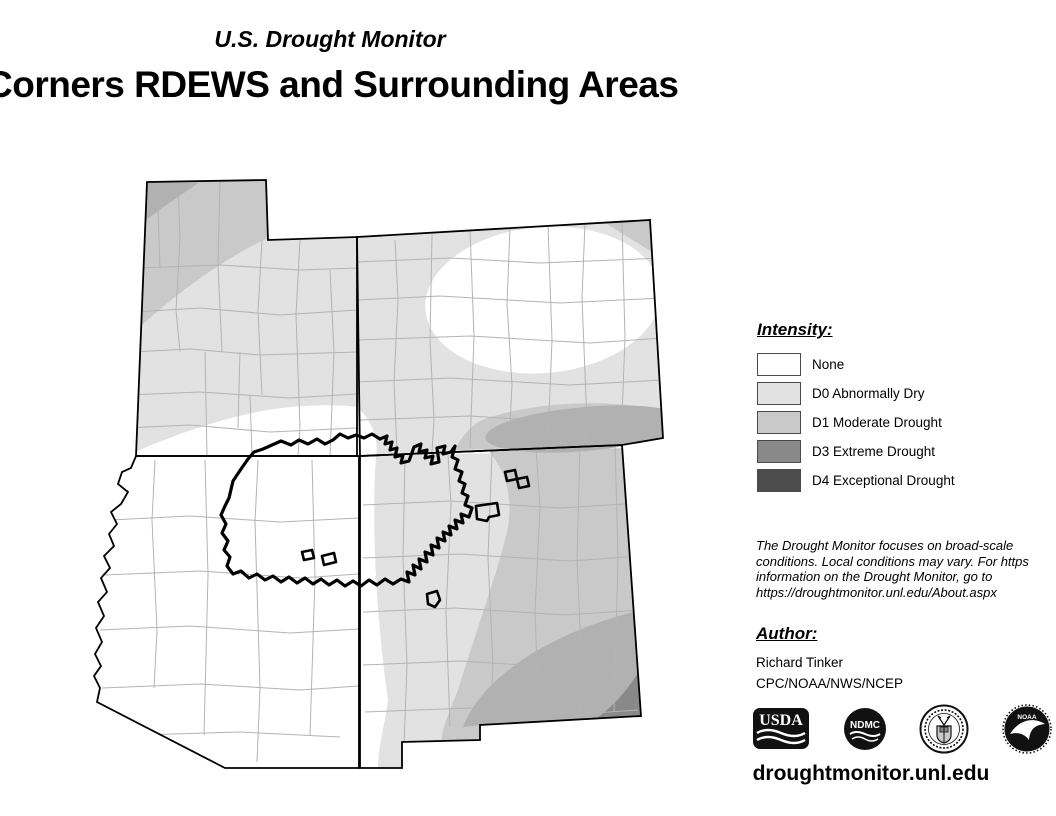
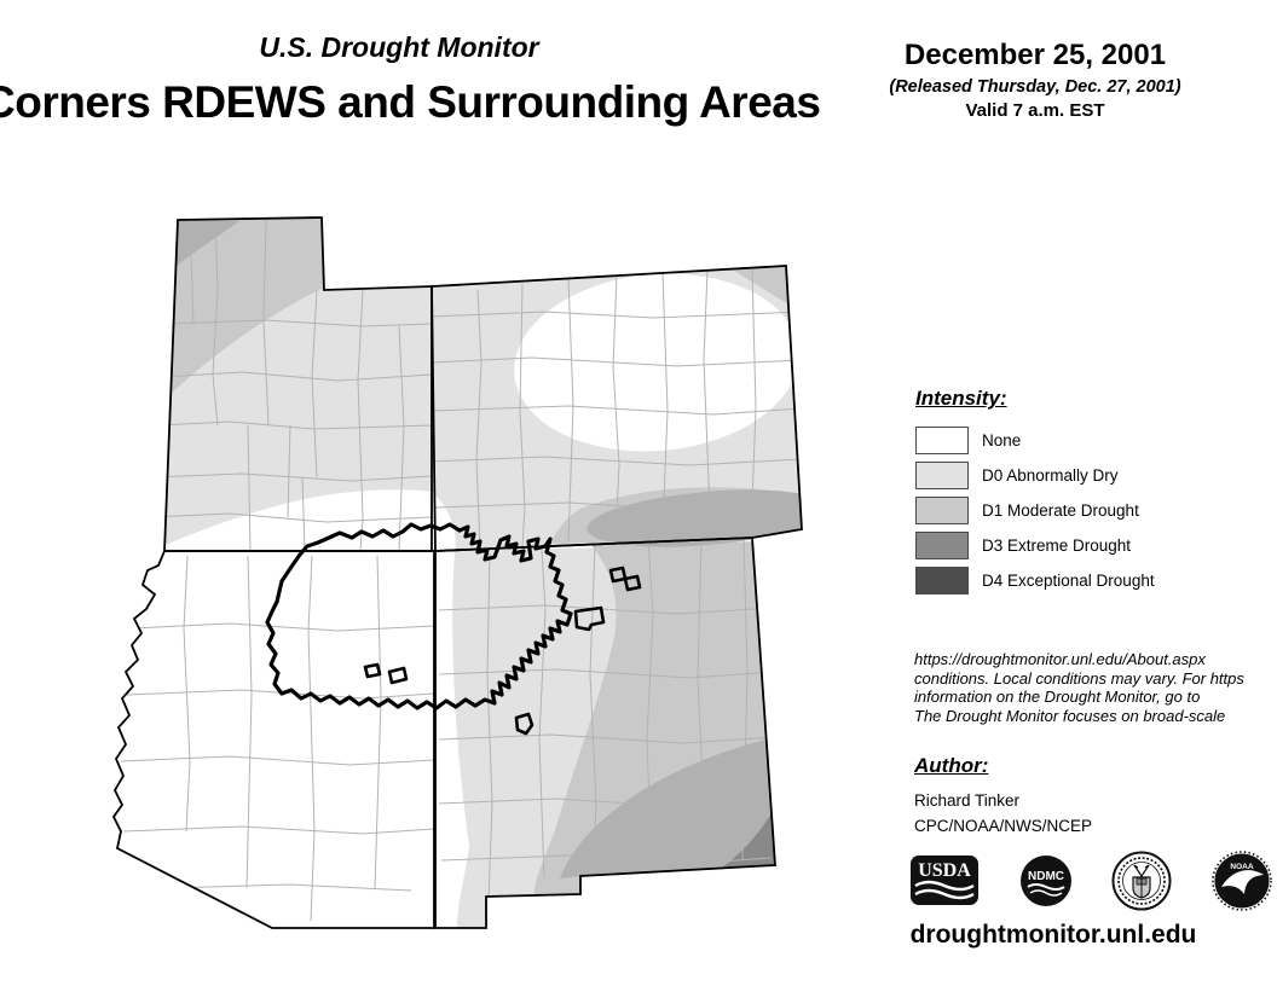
  U.S. Drought Monitor
  orners RDEWS and Surrounding Areas
+ December 25, 2001
+ (Released Thursday, Dec. 27, 2001)
+ Valid 7 a.m. EST
  Intensity:
  None
  D0 Abnormally Dry
  D1 Moderate Drought
  D3 Extreme Drought
  D4 Exceptional Drought
- The Drought Monitor focuses on broad-scale
+ https://droughtmonitor.unl.edu/About.aspx
  conditions. Local conditions may vary. For https
  information on the Drought Monitor, go to
- https://droughtmonitor.unl.edu/About.aspx
+ The Drought Monitor focuses on broad-scale
  Author:
  Richard Tinker
  CPC/NOAA/NWS/NCEP
  USDA
  NDMC
  droughtmonitor.unl.edu
